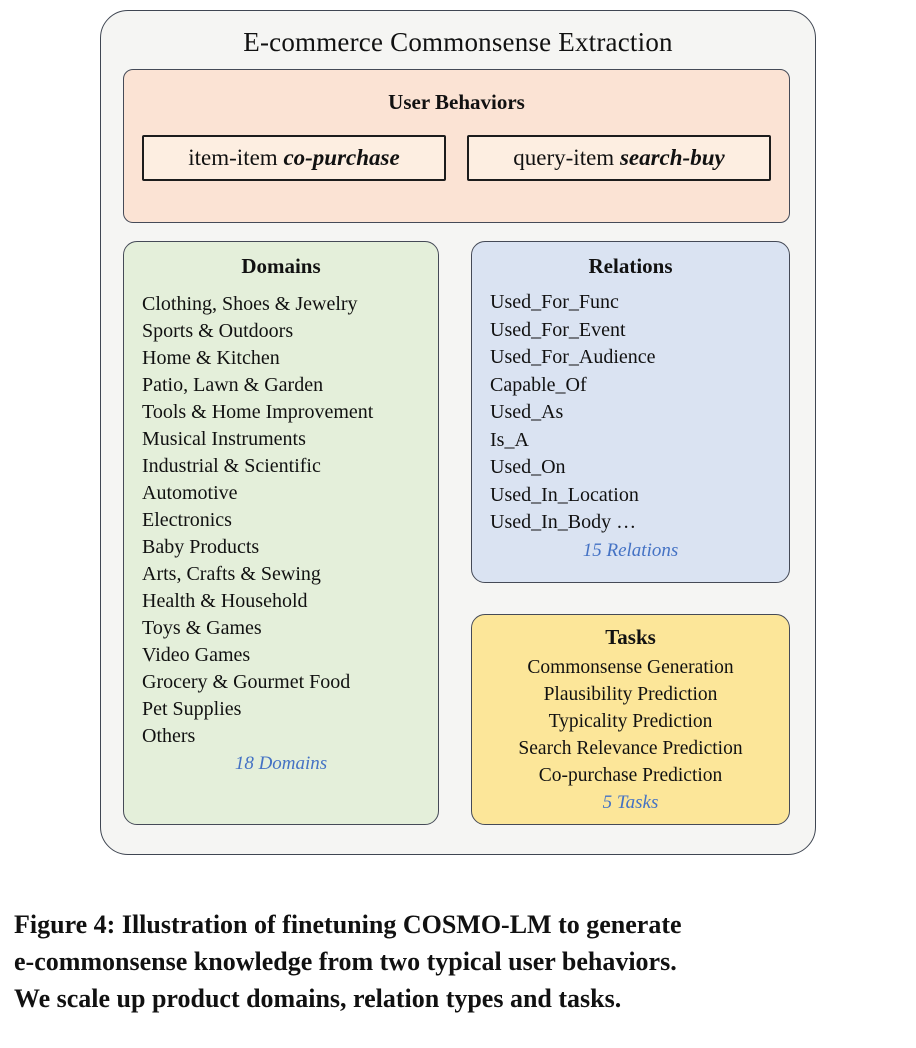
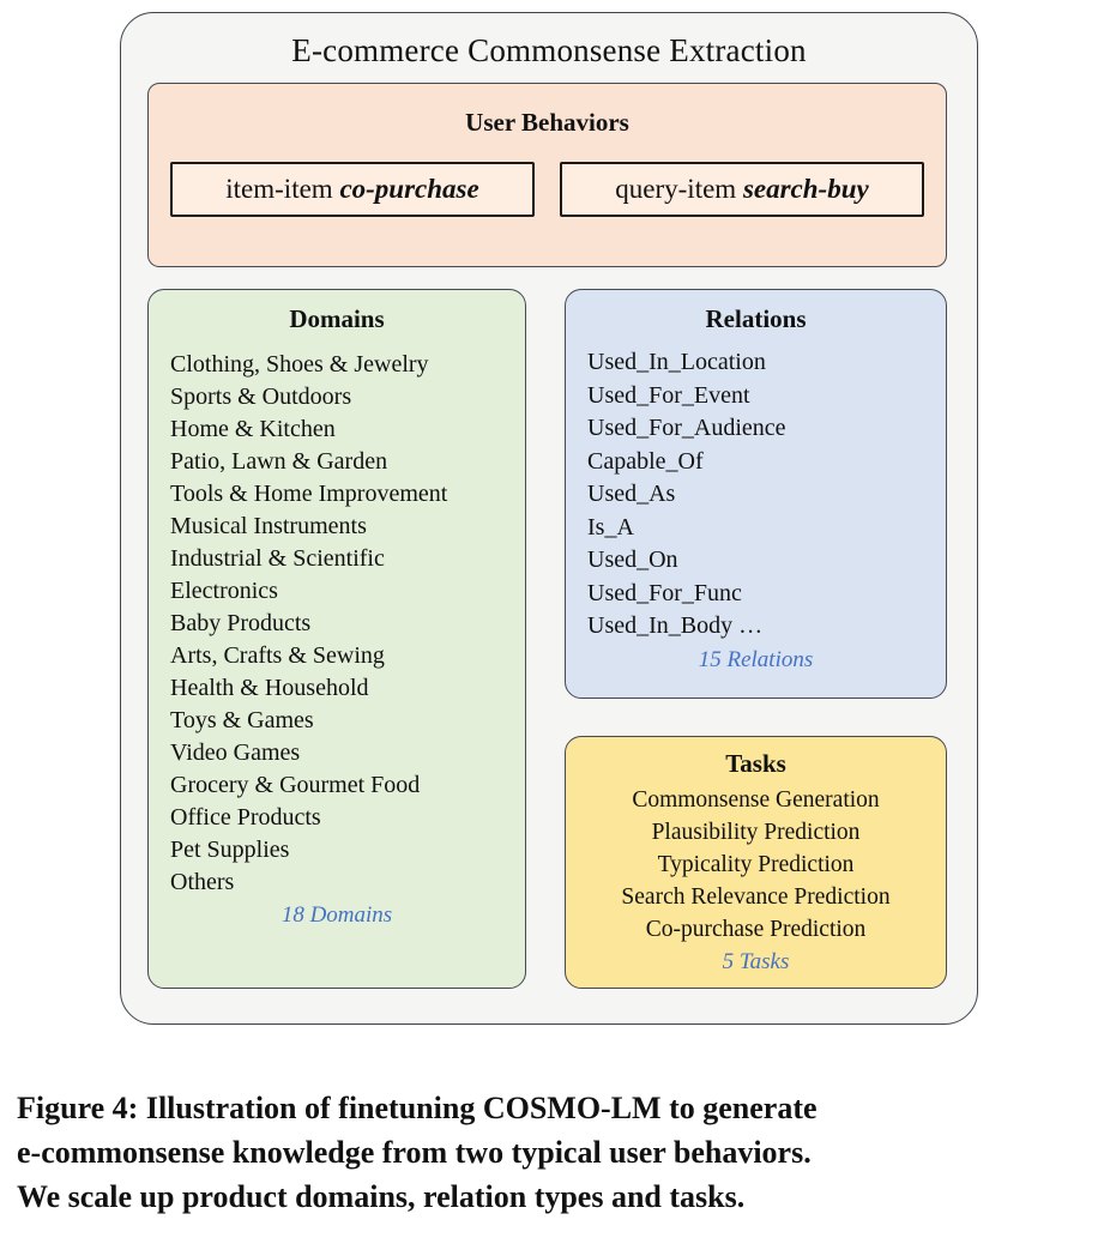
  E-commerce Commonsense Extraction
  User Behaviors
  item-item
  co-purchase
  query-item
  search-buy
  Domains
  Clothing, Shoes & Jewelry
  Sports & Outdoors
  Home & Kitchen
  Patio, Lawn & Garden
  Tools & Home Improvement
  Musical Instruments
  Industrial & Scientific
- Automotive
  Electronics
  Baby Products
  Arts, Crafts & Sewing
  Health & Household
  Toys & Games
  Video Games
  Grocery & Gourmet Food
+ Office Products
  Pet Supplies
  Others
  18 Domains
  Relations
- Used_For_Func
+ Used_In_Location
  Used_For_Event
  Used_For_Audience
  Capable_Of
  Used_As
  Is_A
  Used_On
- Used_In_Location
+ Used_For_Func
  Used_In_Body …
  15 Relations
  Tasks
  Commonsense Generation
  Plausibility Prediction
  Typicality Prediction
  Search Relevance Prediction
  Co-purchase Prediction
  5 Tasks
  Figure 4: Illustration of finetuning COSMO-LM to generate
  e-commonsense knowledge from two typical user behaviors.
  We scale up product domains, relation types and tasks.
